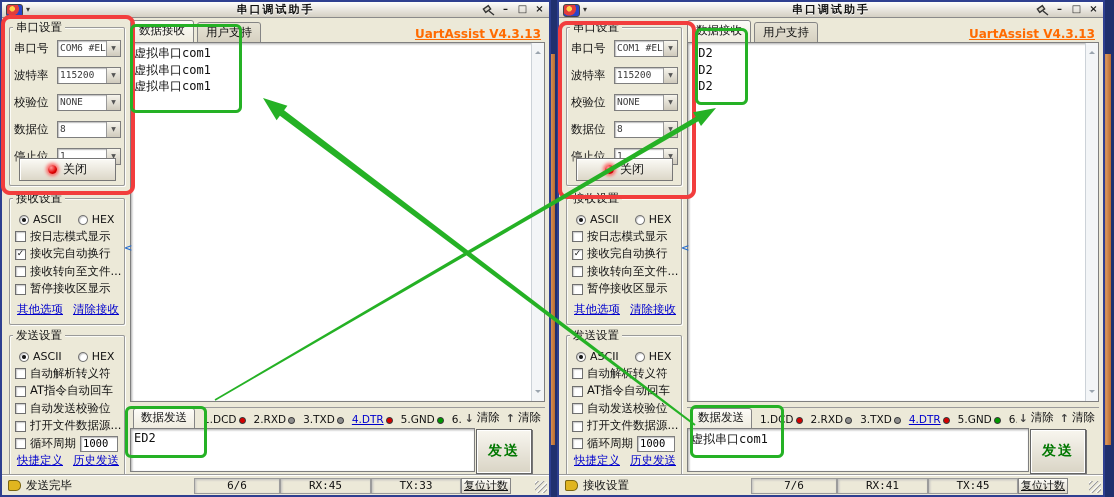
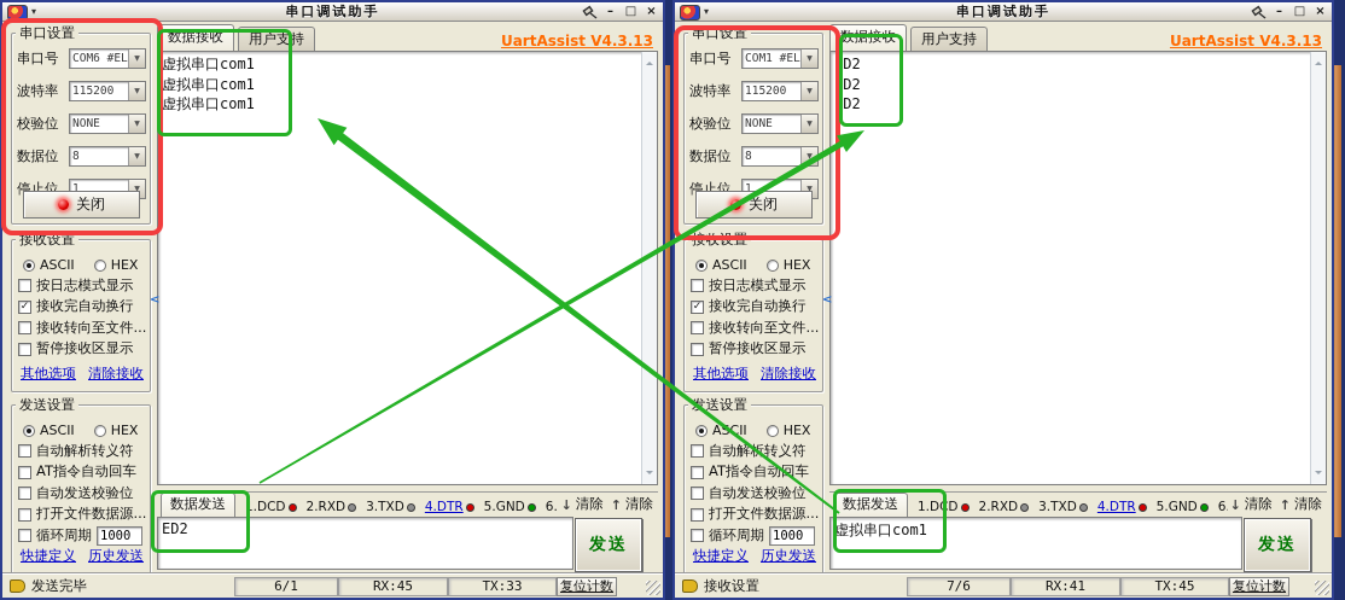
  ▾
  串口调试助手
  –
  □
  ×
  串口设置
  串口号
  COM6 #EL
  波特率
  115200
  校验位
  NONE
  数据位
  8
  停止位
  1
  关闭
  接收设置
  ASCII
  HEX
  按日志模式显示
  ✓
  接收完自动换行
  接收转向至文件...
  暂停接收区显示
  其他选项
  清除接收
  发送设置
  ASCII
  HEX
  自动解析转义符
  AT指令自动回车
  自动发送校验位
  打开文件数据源...
  循环周期
  1000
  快捷定义
  历史发送
  数据接收
  用户支持
  UartAssist V4.3.13
  虚拟串口com1
  虚拟串口com1
  虚拟串口com1
  <
  数据发送
  1.DCD
  2.RXD
  3.TXD
  4.DTR
  5.GND
  6.
  ↓
  清除
  ↑
  清除
  ED2
  发送
  发送完毕
- 6/6
+ 6/1
  RX:45
  TX:33
  复位计数
  ▾
  串口调试助手
  –
  □
  ×
  串口设置
  串口号
  COM1 #EL
  波特率
  115200
  校验位
  NONE
  数据位
  8
  停止位
  1
  关闭
  接收设置
  ASCII
  HEX
  按日志模式显示
  ✓
  接收完自动换行
  接收转向至文件...
  暂停接收区显示
  其他选项
  清除接收
  发送设置
  ASCII
  HEX
  自动解转义符
  AT指令自动回车
  自动发送校验位
  打开文件数据源...
  循环周期
  1000
  快捷定义
  历史发送
  数据接收
  用户支持
  UartAssist V4.3.13
  ED2
  ED2
  ED2
  <
  数据发送
  1.DCD
  2.RXD
  3.TXD
  4.DTR
  5.GND
  ↓
  清除
  ↑
  清除
  虚拟串口com1
  发送
  接收设置
  7/6
  RX:41
  TX:45
  复位计数
